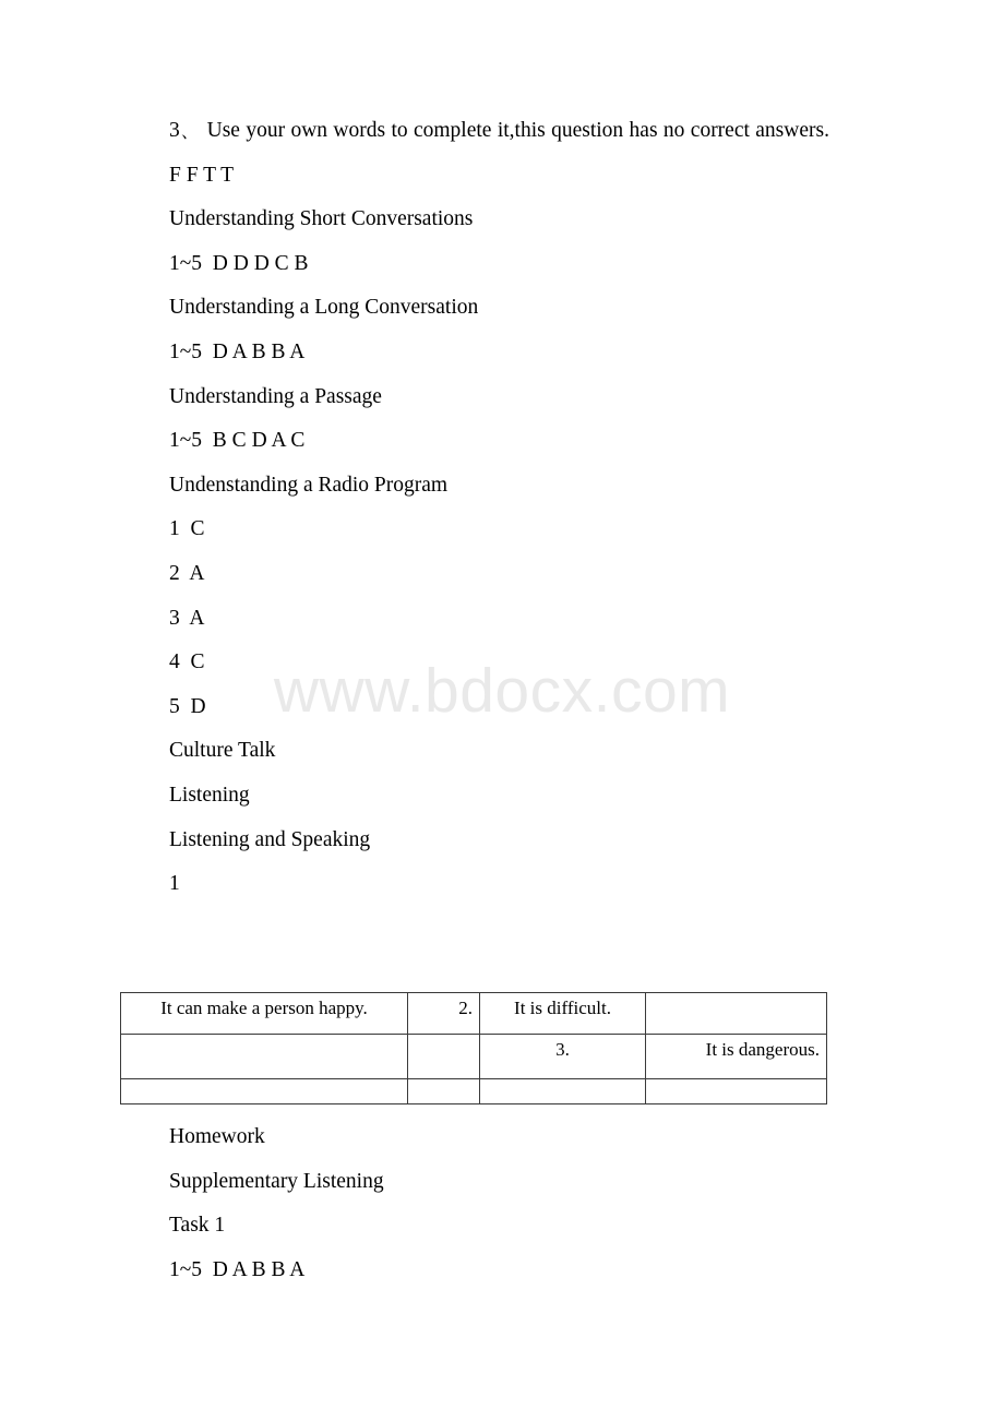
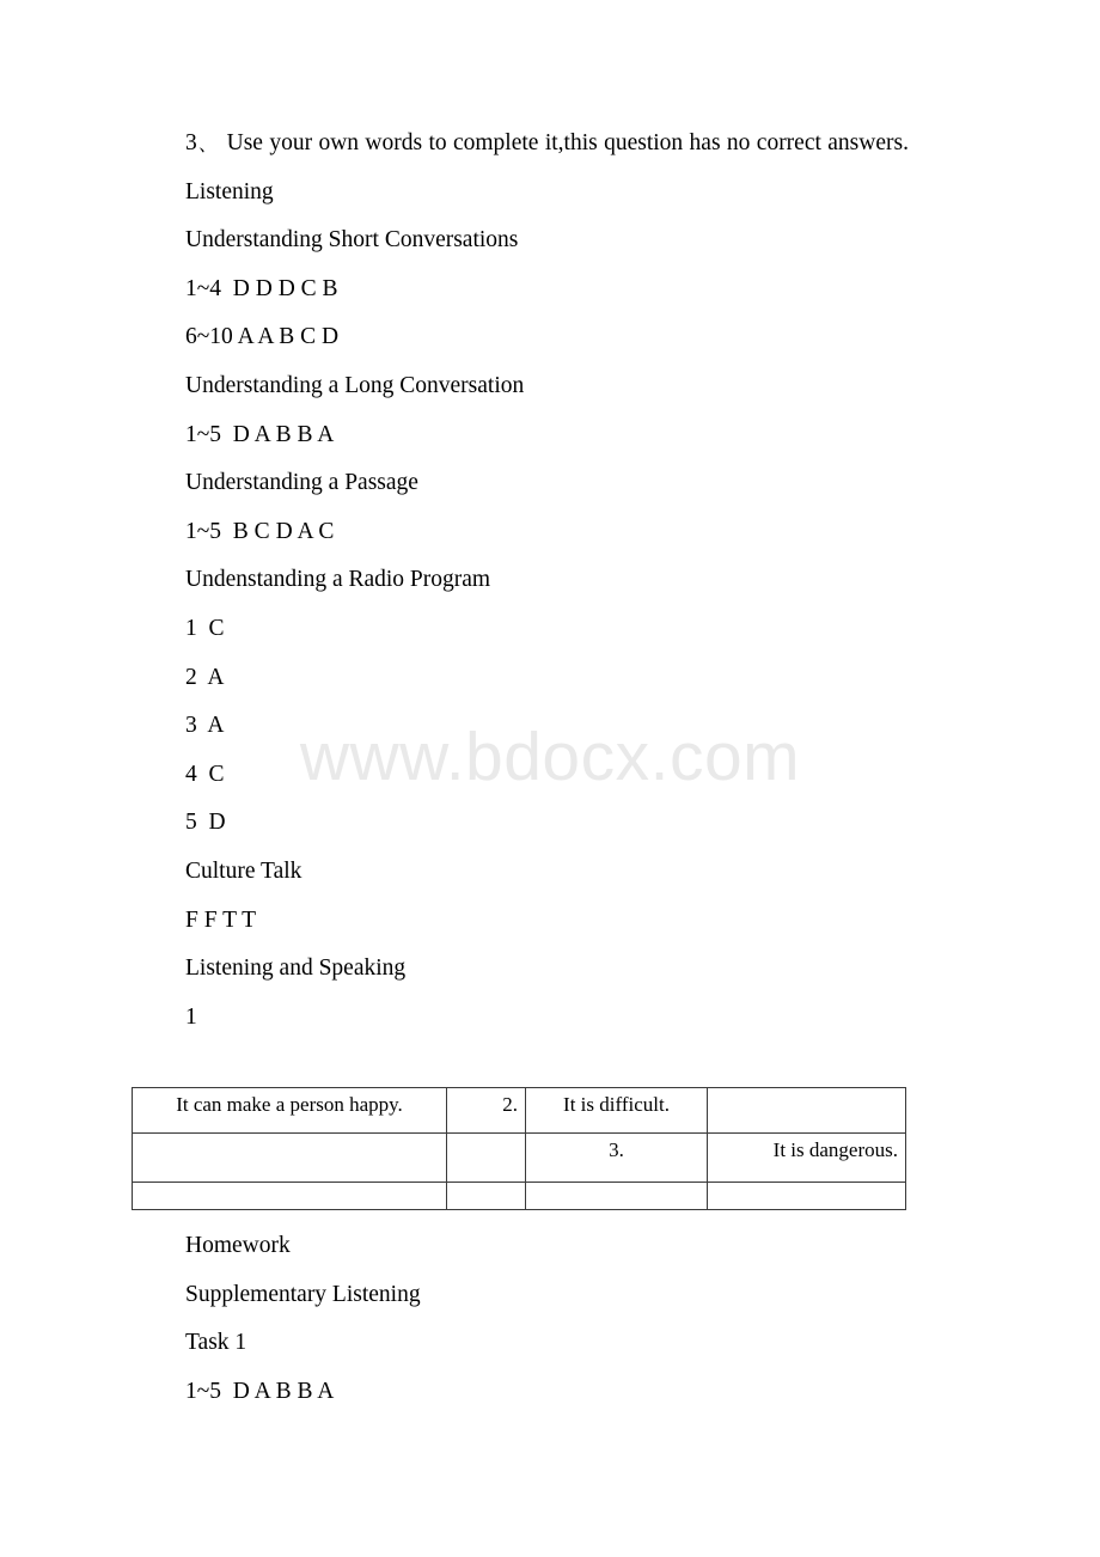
  3、 Use your own words to complete it,this question has no correct answers.
- F F T T
+ Listening
  Understanding Short Conversations
- 1~5 D D D C B
+ 1~4 D D D C B
+ 6~10 A A B C D
  Understanding a Long Conversation
  1~5 D A B B A
  Understanding a Passage
  1~5 B C D A C
  Undenstanding a Radio Program
  1 C
  2 A
  3 A
  4 C
  5 D
  Culture Talk
- Listening
+ F F T T
  Listening and Speaking
  1
  It can make a person happy.	2.	It is difficult.
  		3.	It is dangerous.
  Homework
  Supplementary Listening
  Task 1
  1~5 D A B B A
